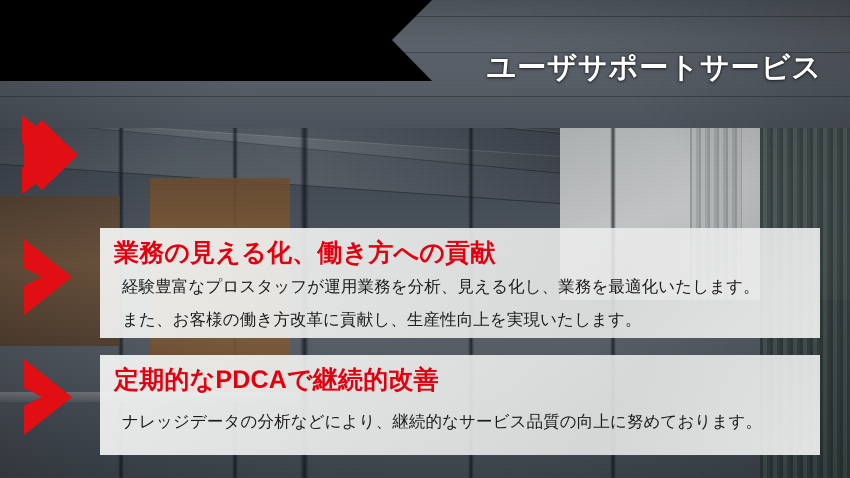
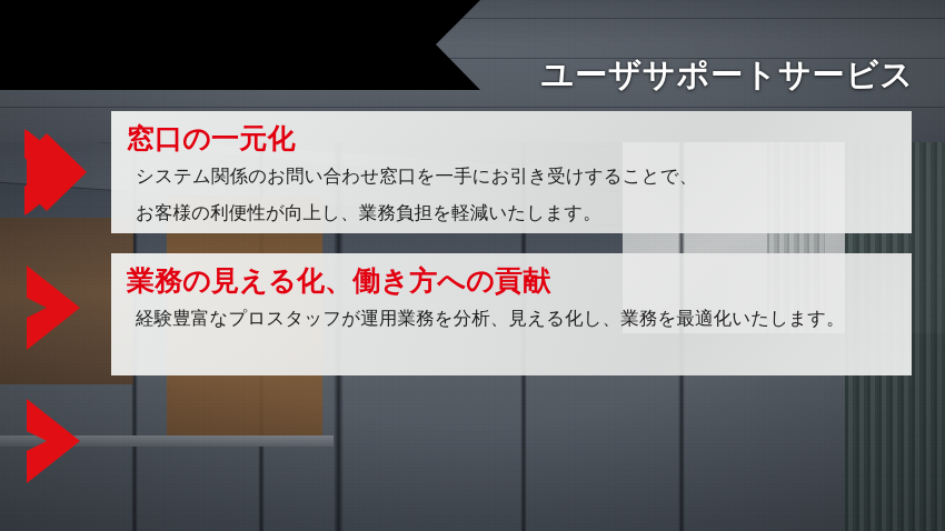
  ユーザサポートサービス
+ 窓口の一元化
+ システム関係のお問い合わせ窓口を一手にお引き受けすることで、
+ お客様の利便性が向上し、業務負担を軽減いたします。
  業務の見える化、働き方への貢献
  経験豊富なプロスタッフが運用業務を分析、見える化し、業務を最適化いたします。
- また、お客様の働き方改革に貢献し、生産性向上を実現いたします。
- 定期的なPDCAで継続的改善
- ナレッジデータの分析などにより、継続的なサービス品質の向上に努めております。
